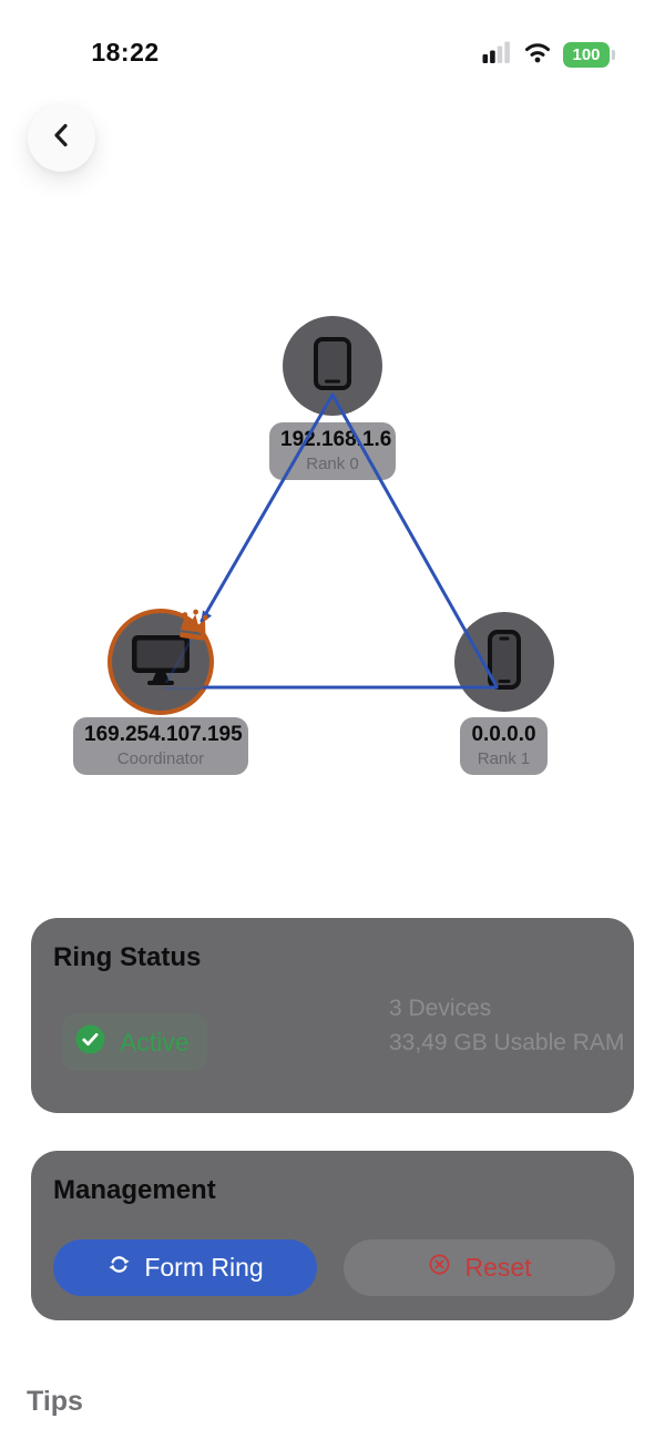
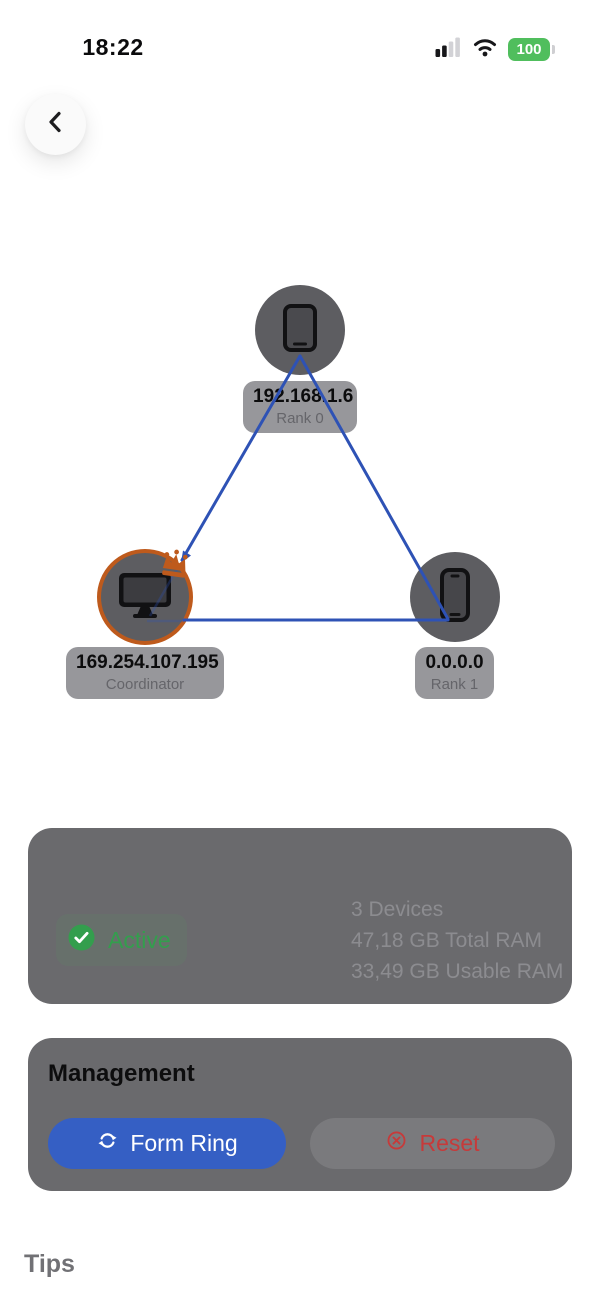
  18:22
  100
  192.1681.
  Rank 0
  169.254.107.195
  Coordinator
  0.0.0.0
  Rank 1
- Ring Status
  Active
  3 Devices
+ 47,18 GB Total RAM
  33,49 GB Usable RAM
  Management
  Form Ring
  Reset
  Tips
